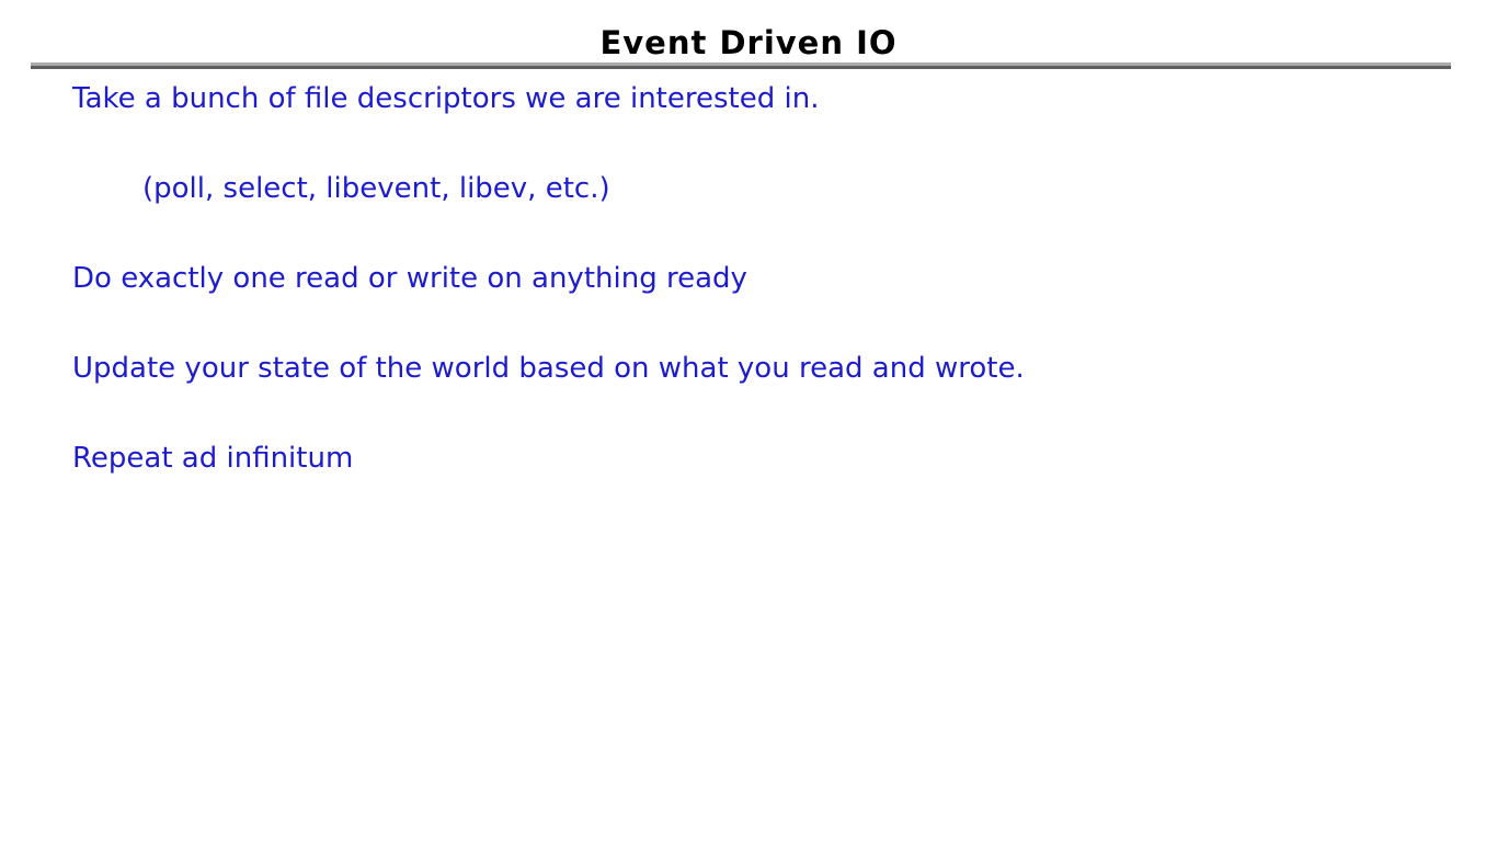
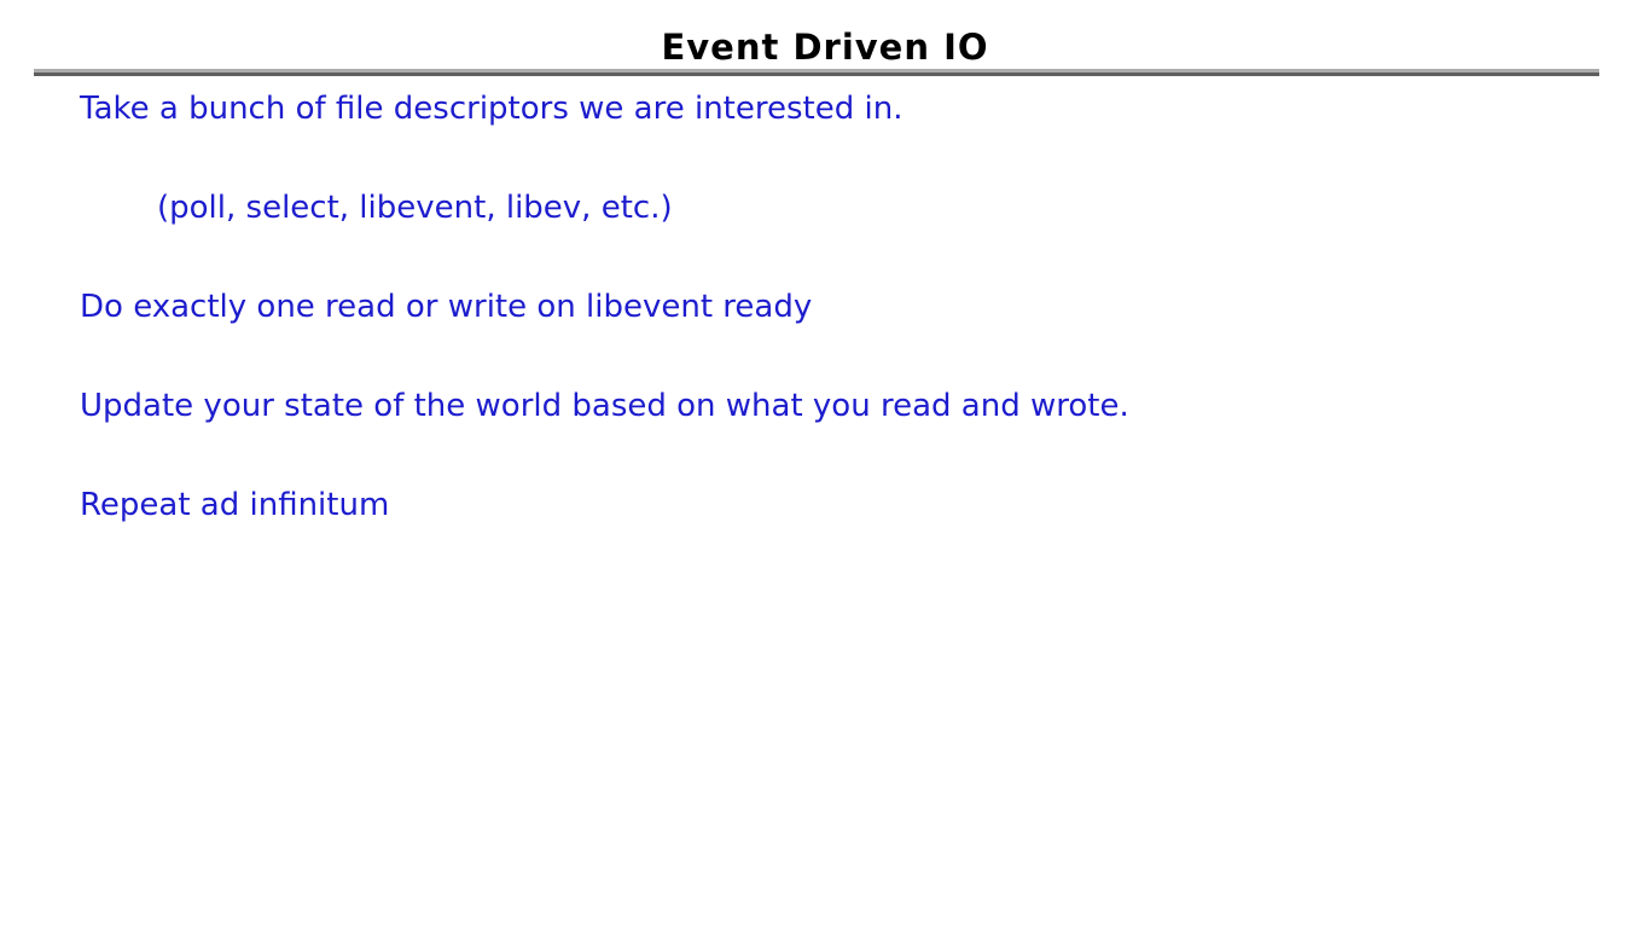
  Event Driven IO
  Take a bunch of file descriptors we are interested in.
  (poll, select, libevent, libev, etc.)
- Do exactly one read or write on anything ready
+ Do exactly one read or write on libevent ready
  Update your state of the world based on what you read and wrote.
  Repeat ad infinitum
